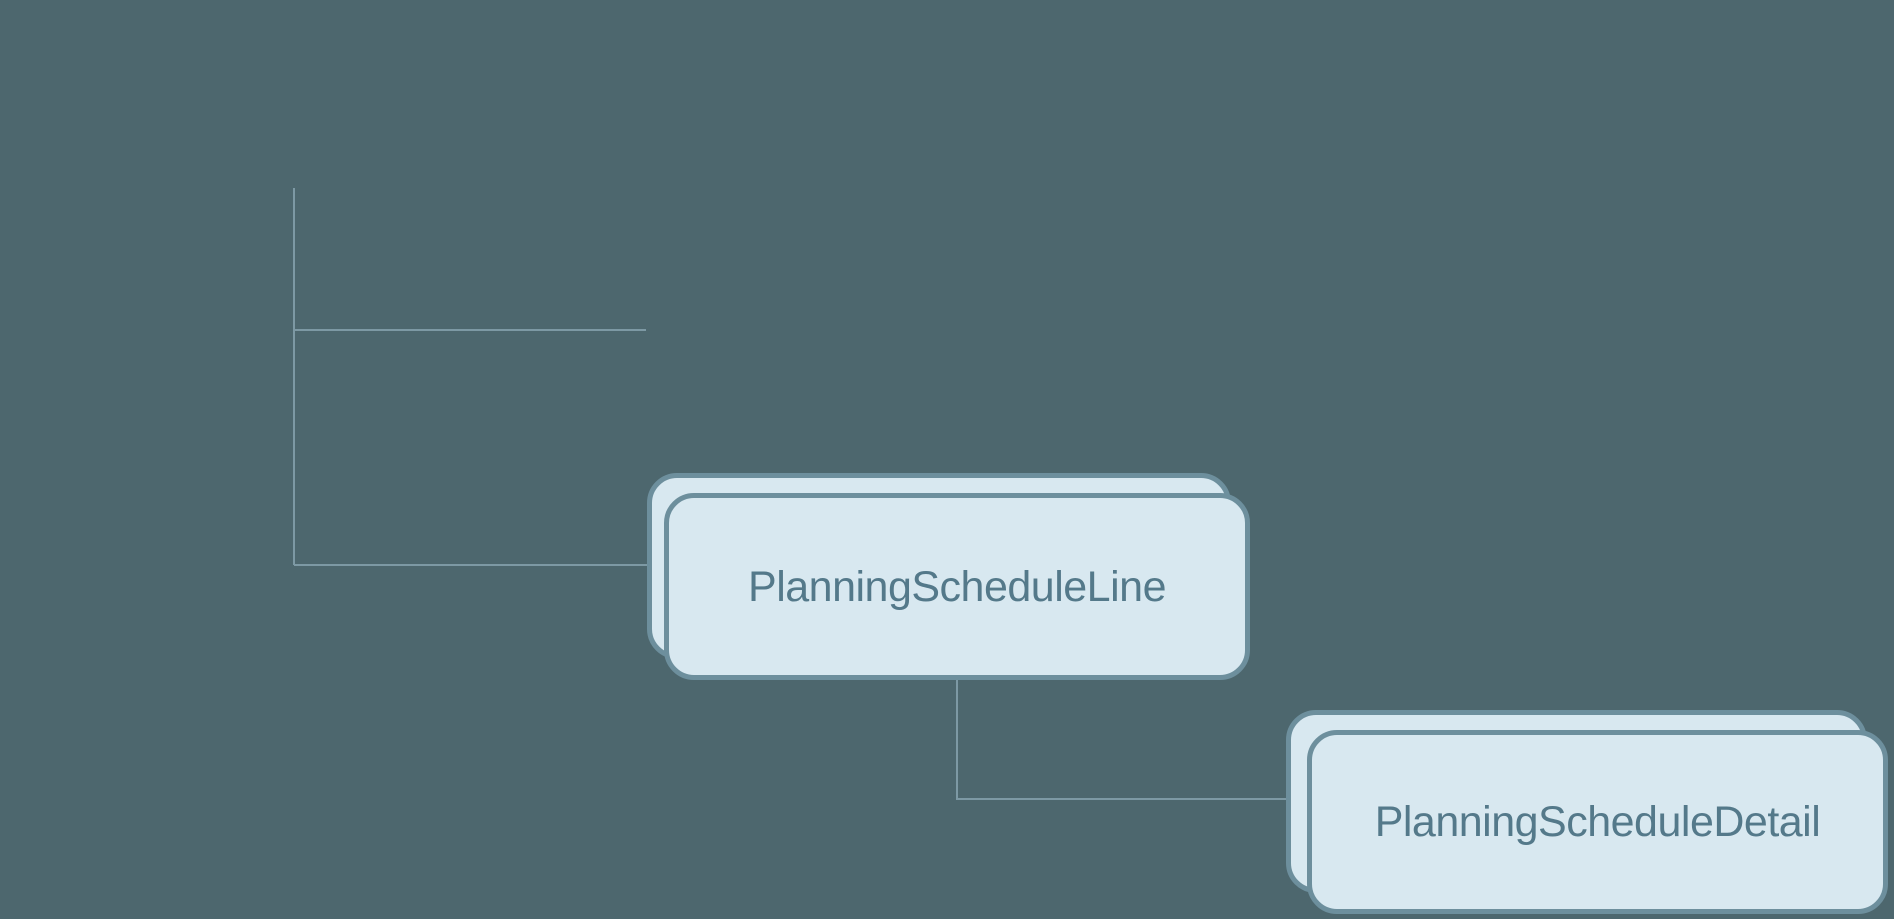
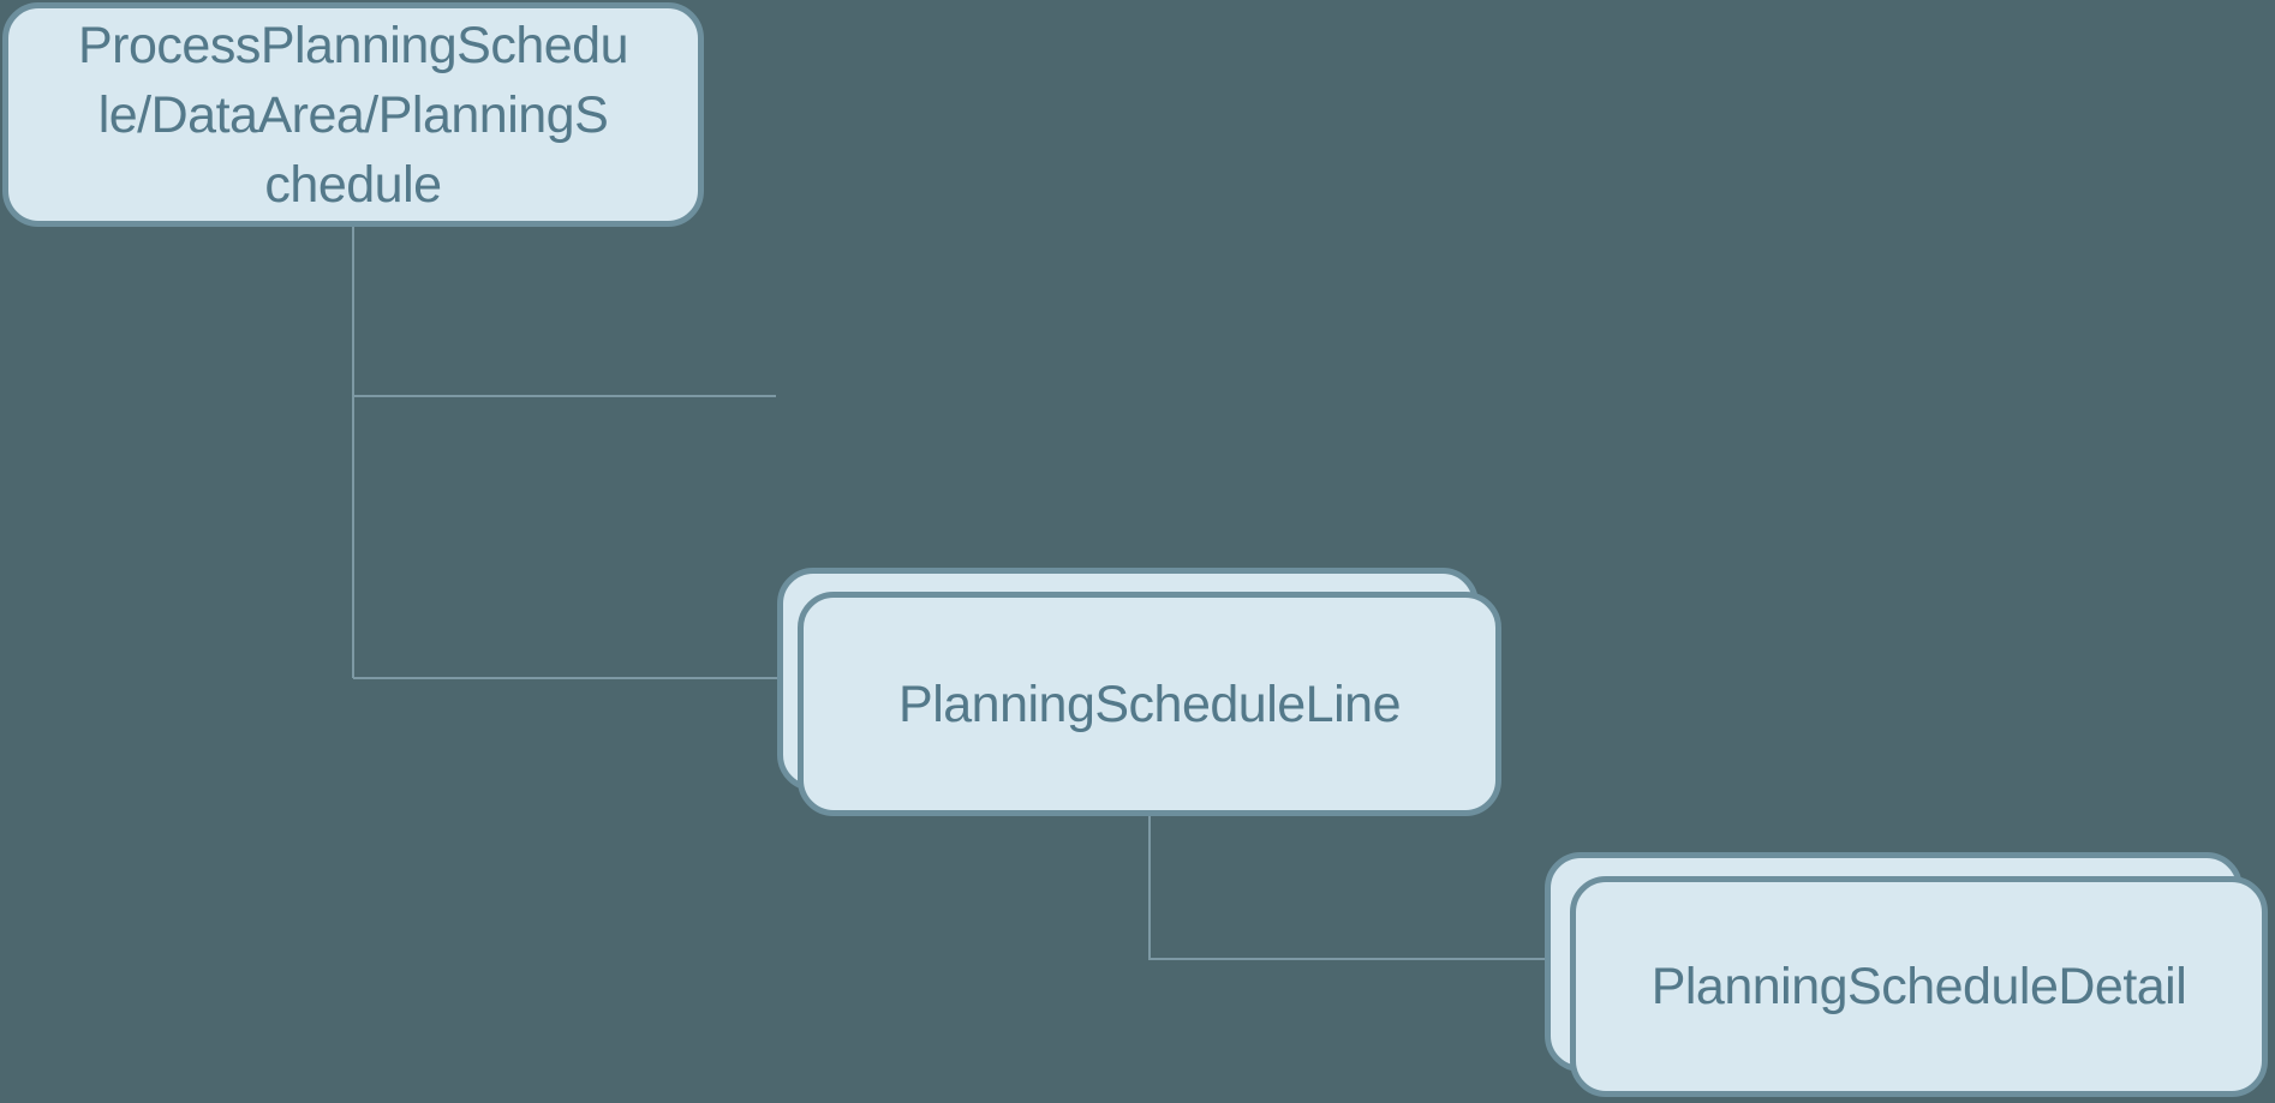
+ ProcessPlanningSchedu
+ le/DataArea/PlanningS
+ chedule
  PlanningScheduleLine
  PlanningScheduleDetail
